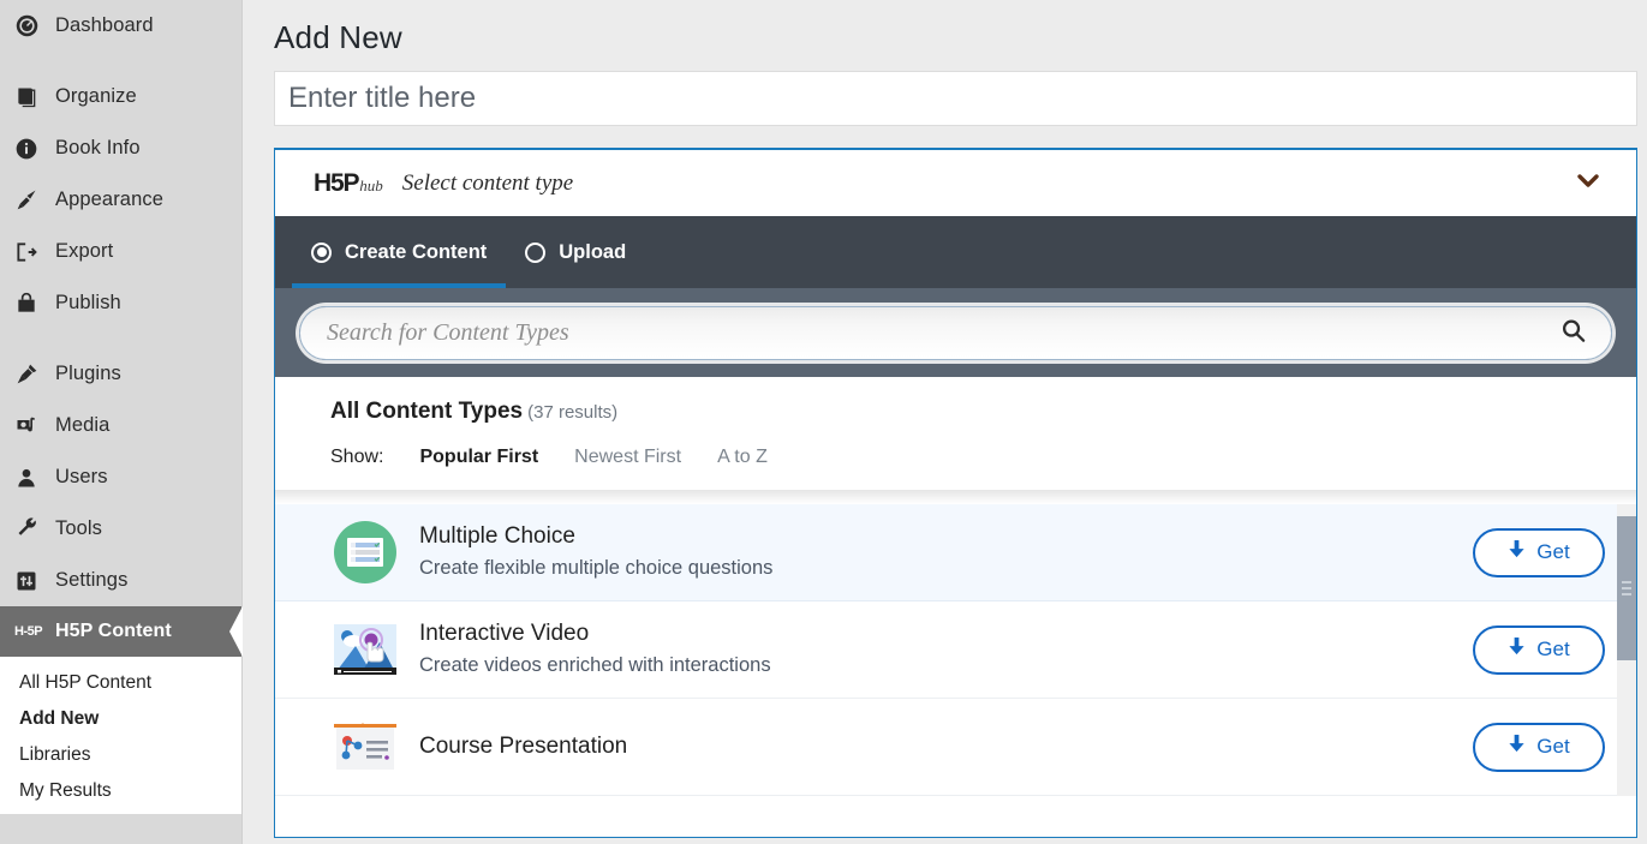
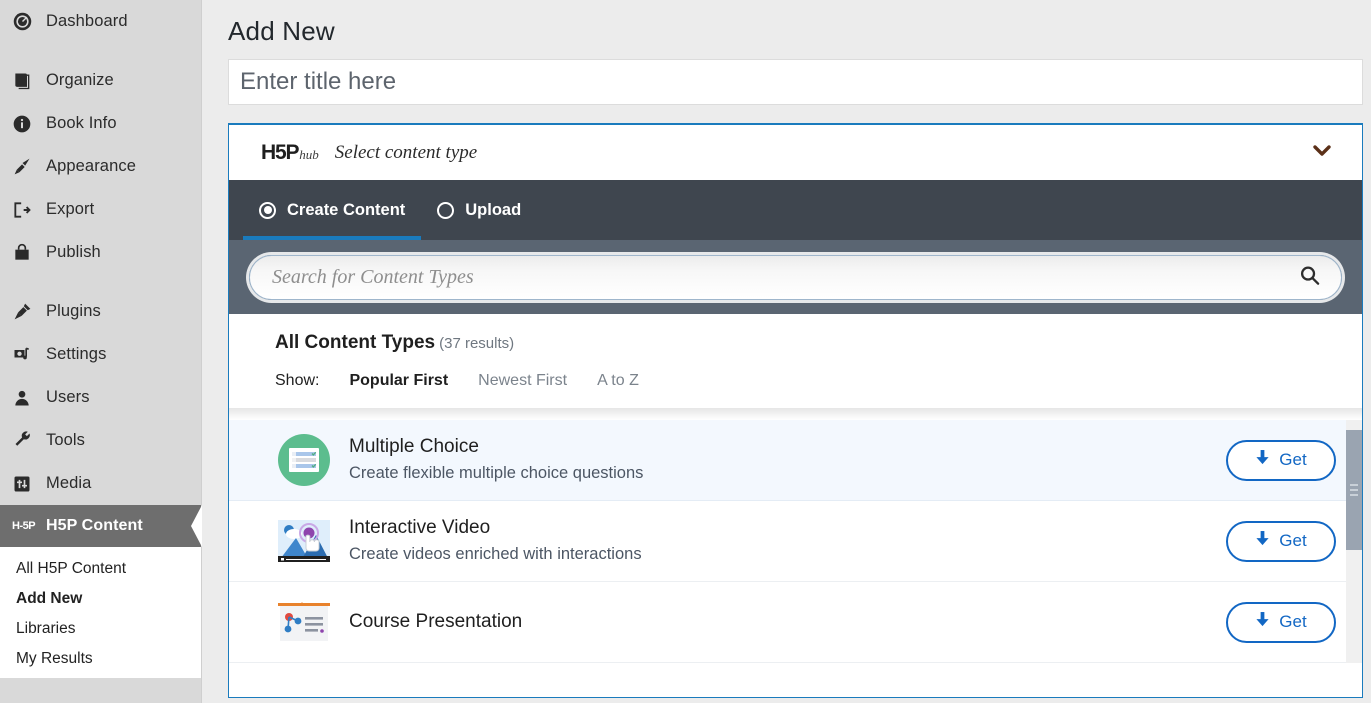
  Dashboard
  Organize
  Book Info
  Appearance
  Export
  Publish
  Plugins
- Media
+ Settings
  Users
  Tools
- Settings
+ Media
  H-5P
  H5P Content
  All H5P Content
  Add New
  Libraries
  My Results
  Add New
  Enter title here
  H5P
  hub
  Select content type
  Create Content
  Upload
  Search for Content Types
  All Content Types (37 results)
  Show:
  Popular First
  Newest First
  A to Z
  Multiple Choice
  Create flexible multiple choice questions
  Get
  Interactive Video
  Create videos enriched with interactions
  Get
  Course Presentation
  Get
